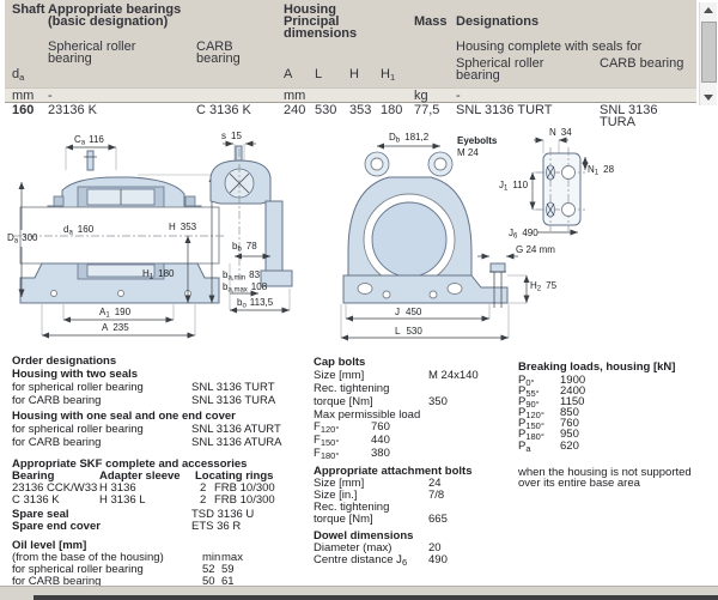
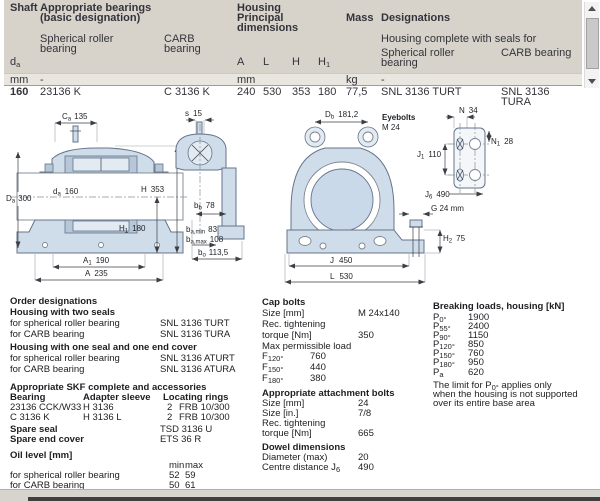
  Shaft
  Appropriate bearings
  (basic designation)
  Housing
  Principal
  dimensions
  Mass
  Designations
  Spherical roller
  bearing
  CARB
  bearing
  Housing complete with seals for
  Spherical roller
  bearing
  CARB bearing
  da
  A
  L
  H
  H1
  mm
  -
  mm
  kg
  -
  160
  23136 K
  C 3136 K
  240
  530
  353
  180
  77,5
  SNL 3136 TURT
  SNL 3136 TURA
- C 116
+ C 135
  d 160
  D 300
  H 353
  H 180
  A 190
  A 235
  s 15
  b 78
  b 113,5
  D 181,2
  Eyebolts
  M 24
  G 24 mm
  H 75
  J 450
  L 530
  N 34
  N 28
  J 110
  J 490
  Order designations
  Housing with two seals
  for spherical roller bearing
  SNL 3136 TURT
  for CARB bearing
  SNL 3136 TURA
  Housing with one seal and one end cover
  for spherical roller bearing
  SNL 3136 ATURT
  for CARB bearing
  SNL 3136 ATURA
  Appropriate SKF complete and accessories
  Bearing
  Adapter sleeve
  Locating rings
  23136 CCK/W33
  H 3136
  2
  FRB 10/300
  C 3136 K
  H 3136 L
  2
  FRB 10/300
  Spare seal
  TSD 3136 U
  Spare end cover
  ETS 36 R
  Oil level [mm]
- (from the base of the housing)
  min
  max
  for spherical roller bearing
  52
  59
  for CARB bearing
  50
  61
  Cap bolts
  Size [mm]
  M 24x140
  Rec. tightening
  torque [Nm]
  350
  Max permissible load
  F120°
  760
  F150°
  440
  F180°
  380
  Appropriate attachment bolts
  Size [mm]
  24
  Size [in.]
  7/8
  Rec. tightening
  torque [Nm]
  665
  Dowel dimensions
  Diameter (max)
  20
  Centre distance J6
  490
  Breaking loads, housing [kN]
  P0°
  1900
  P55°
  2400
  P90°
  1150
  P120°
  850
  P150°
  760
  P180°
  950
  Pa
  620
+ The limit for P0° applies only
  when the housing is not supported
  over its entire base area
